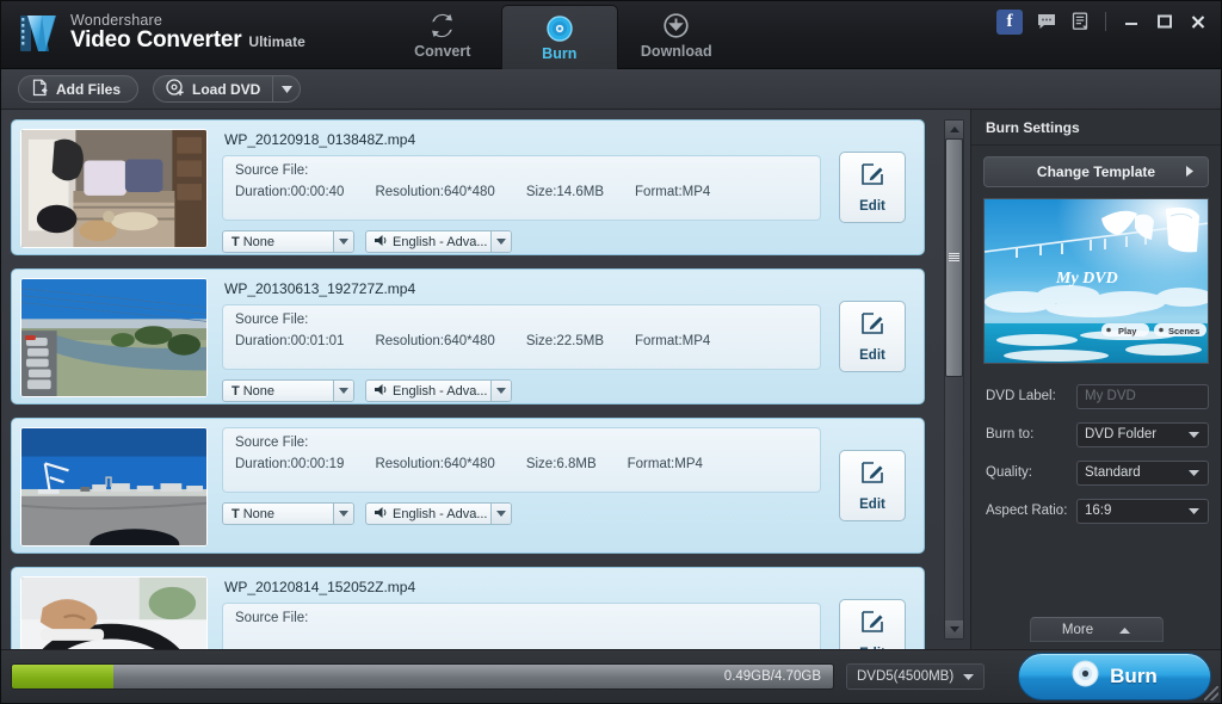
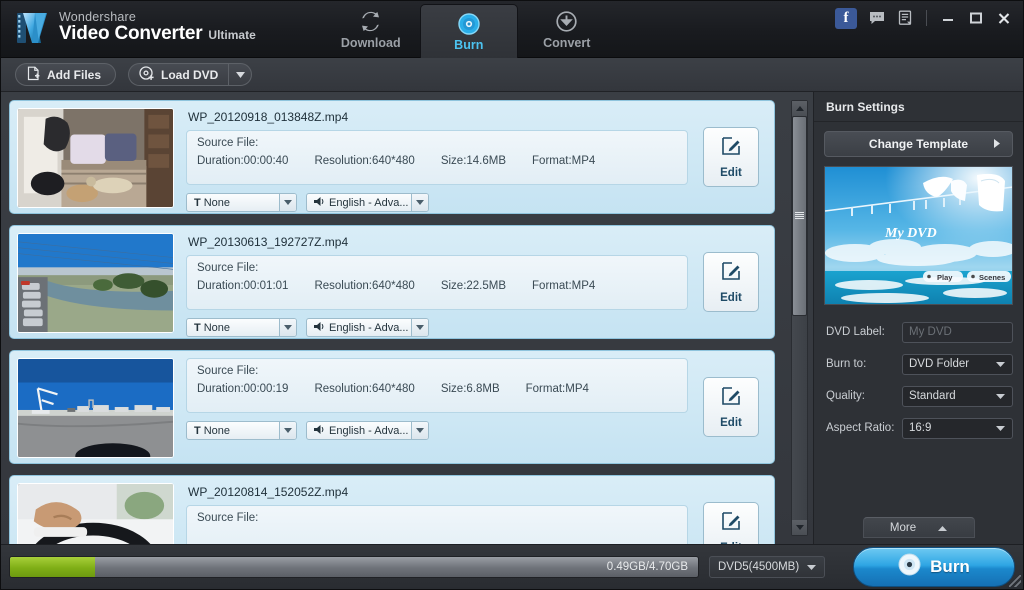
  Wondershare
  Video Converter
  Ultimate
- Convert
+ Download
  Burn
- Download
+ Convert
  f
  Add Files
  Load DVD
  WP_20120918_013848Z.mp4
  Source File:
  Duration:00:00:40
  Resolution:640*480
  Size:14.6MB
  Format:MP4
  T
  None
  English - Adva...
  Edit
  WP_20130613_192727Z.mp4
  Source File:
  Duration:00:01:01
  Resolution:640*480
  Size:22.5MB
  Format:MP4
  T
  None
  English - Adva...
  Edit
  Source File:
  Duration:00:00:19
  Resolution:640*480
  Size:6.8MB
  Format:MP4
  T
  None
  English - Adva...
  Edit
  WP_20120814_152052Z.mp4
  Source File:
  Burn Settings
  Change Template
  My DVD
  Play
  Scenes
  DVD Label:
  My DVD
  Burn to:
  DVD Folder
  Quality:
  Standard
  Aspect Ratio:
  16:9
  More
  0.49GB/4.70GB
  DVD5(4500MB)
  Burn
